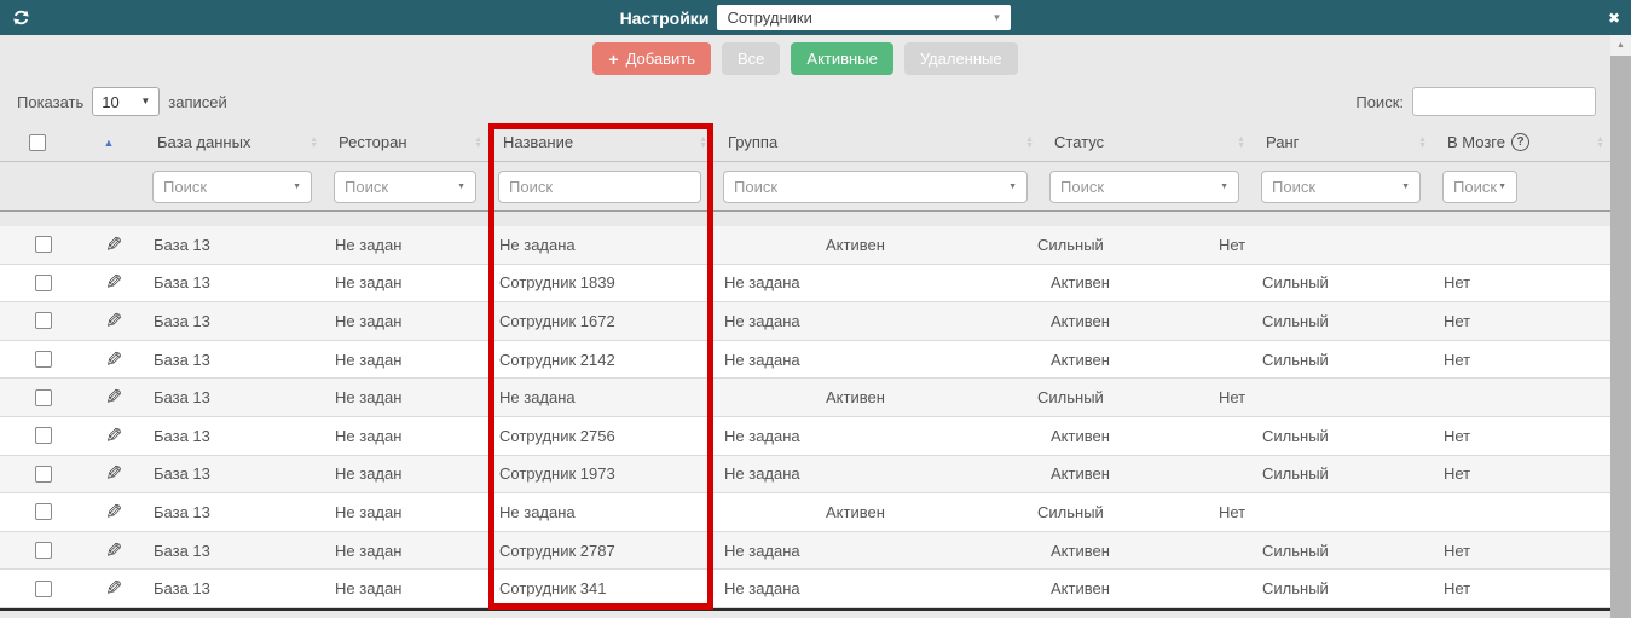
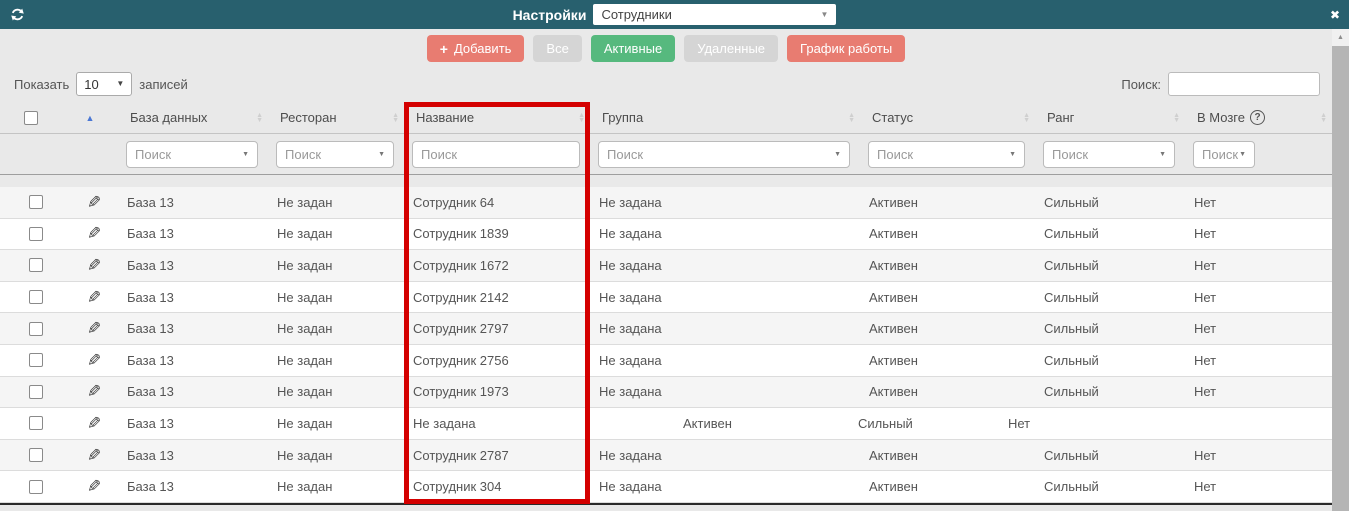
  Настройки
  Сотрудники
  ▼
  ✖
  +
  Добавить
  Все
  Активные
  Удаленные
+ График работы
  Показать
  10
  ▼
  записей
  Поиск:
  ▲
  База данных
  Ресторан
  Название
  Группа
  Статус
  Ранг
  В Мозге
  ?
  Поиск
  Поиск
  Поиск
  Поиск
  Поиск
  Поиск
  Поиск
  База 13
  Не задан
+ Сотрудник 64
  Не задана
  Активен
  Сильный
  Нет
  База 13
  Не задан
  Сотрудник 1839
  Не задана
  Активен
  Сильный
  Нет
  База 13
  Не задан
  Сотрудник 1672
  Не задана
  Активен
  Сильный
  Нет
  База 13
  Не задан
  Сотрудник 2142
  Не задана
  Активен
  Сильный
  Нет
  База 13
  Не задан
+ Сотрудник 2797
  Не задана
  Активен
  Сильный
  Нет
  База 13
  Не задан
  Сотрудник 2756
  Не задана
  Активен
  Сильный
  Нет
  База 13
  Не задан
  Сотрудник 1973
  Не задана
  Активен
  Сильный
  Нет
  База 13
  Не задан
  Не задана
  Активен
  Сильный
  Нет
  База 13
  Не задан
  Сотрудник 2787
  Не задана
  Активен
  Сильный
  Нет
  База 13
  Не задан
- Сотрудник 341
+ Сотрудник 304
  Не задана
  Активен
  Сильный
  Нет
